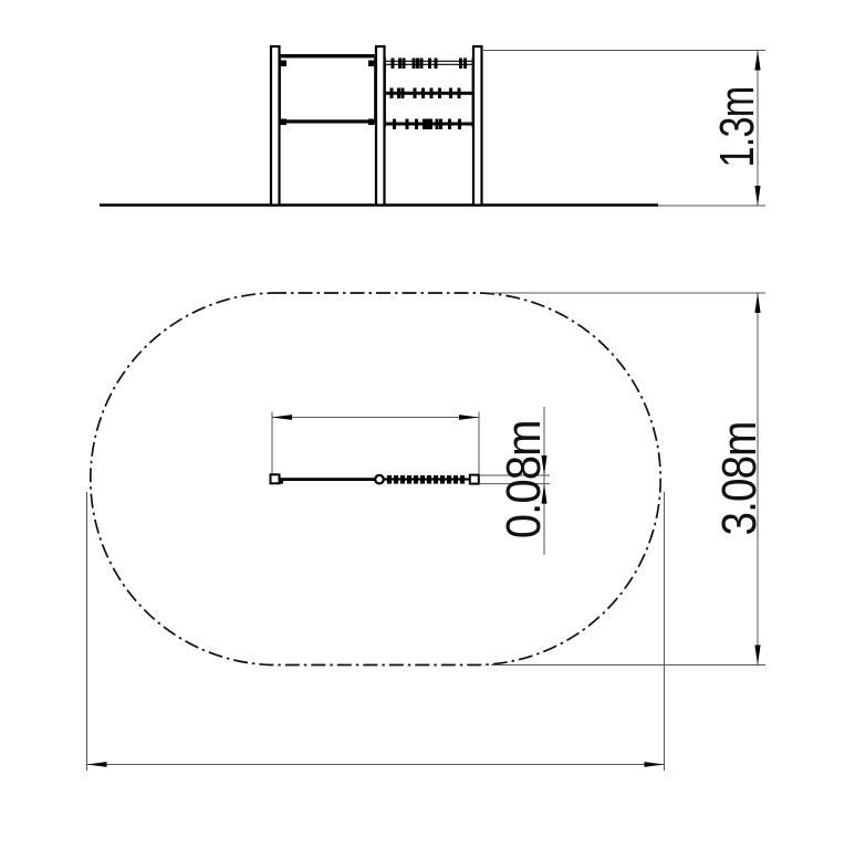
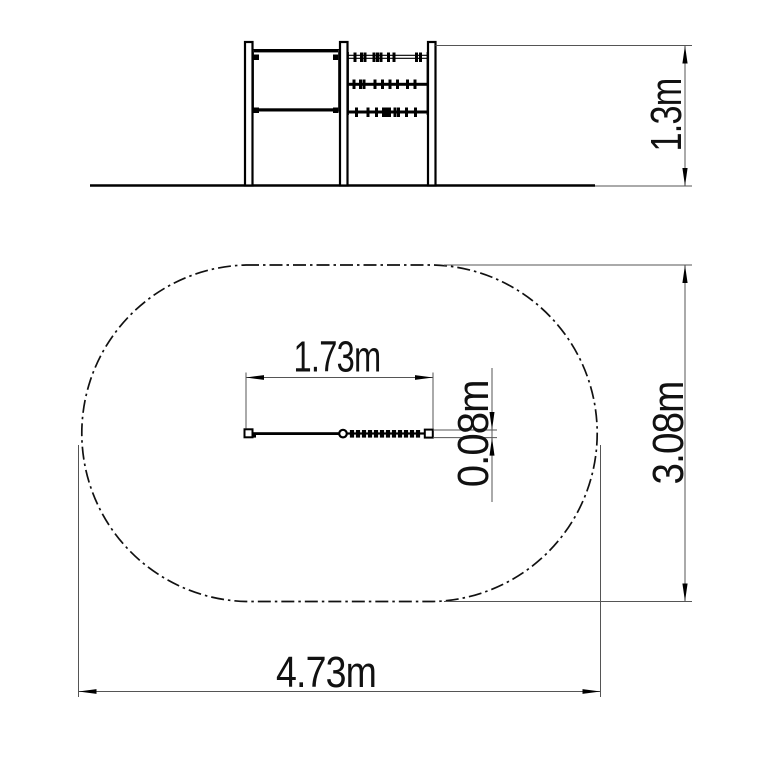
+ 1.73m
+ 4.73m
